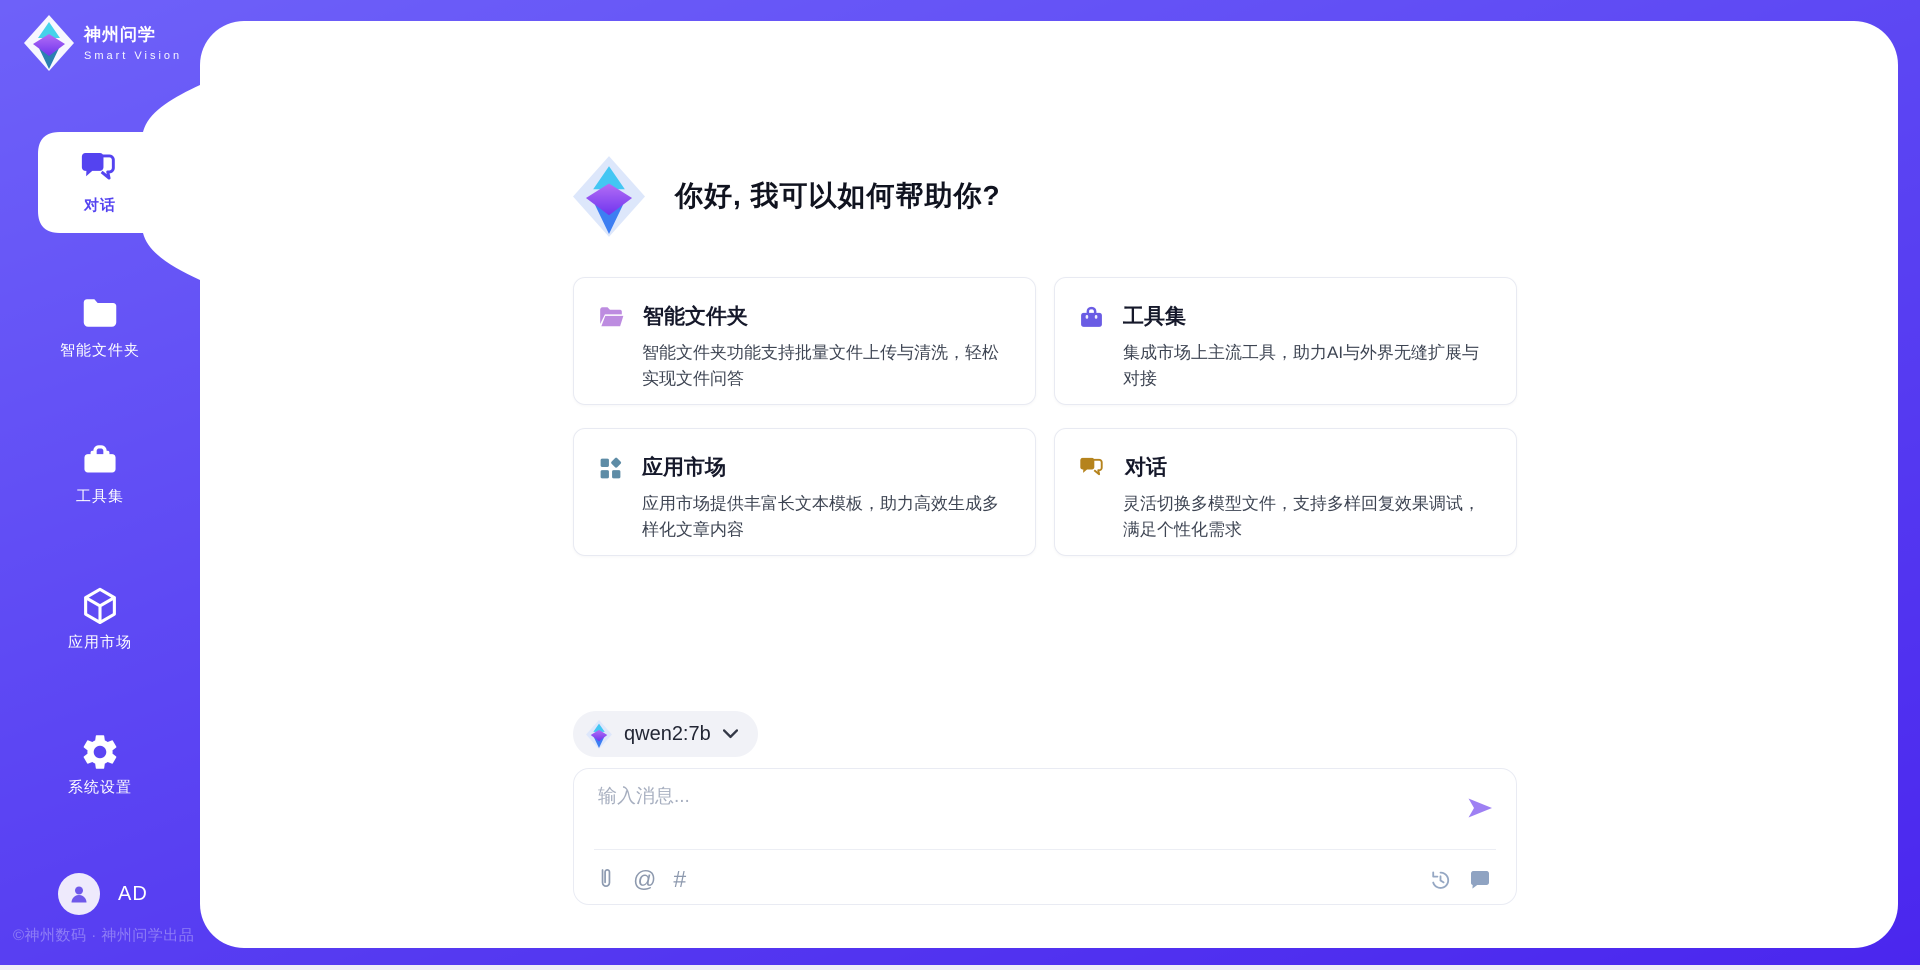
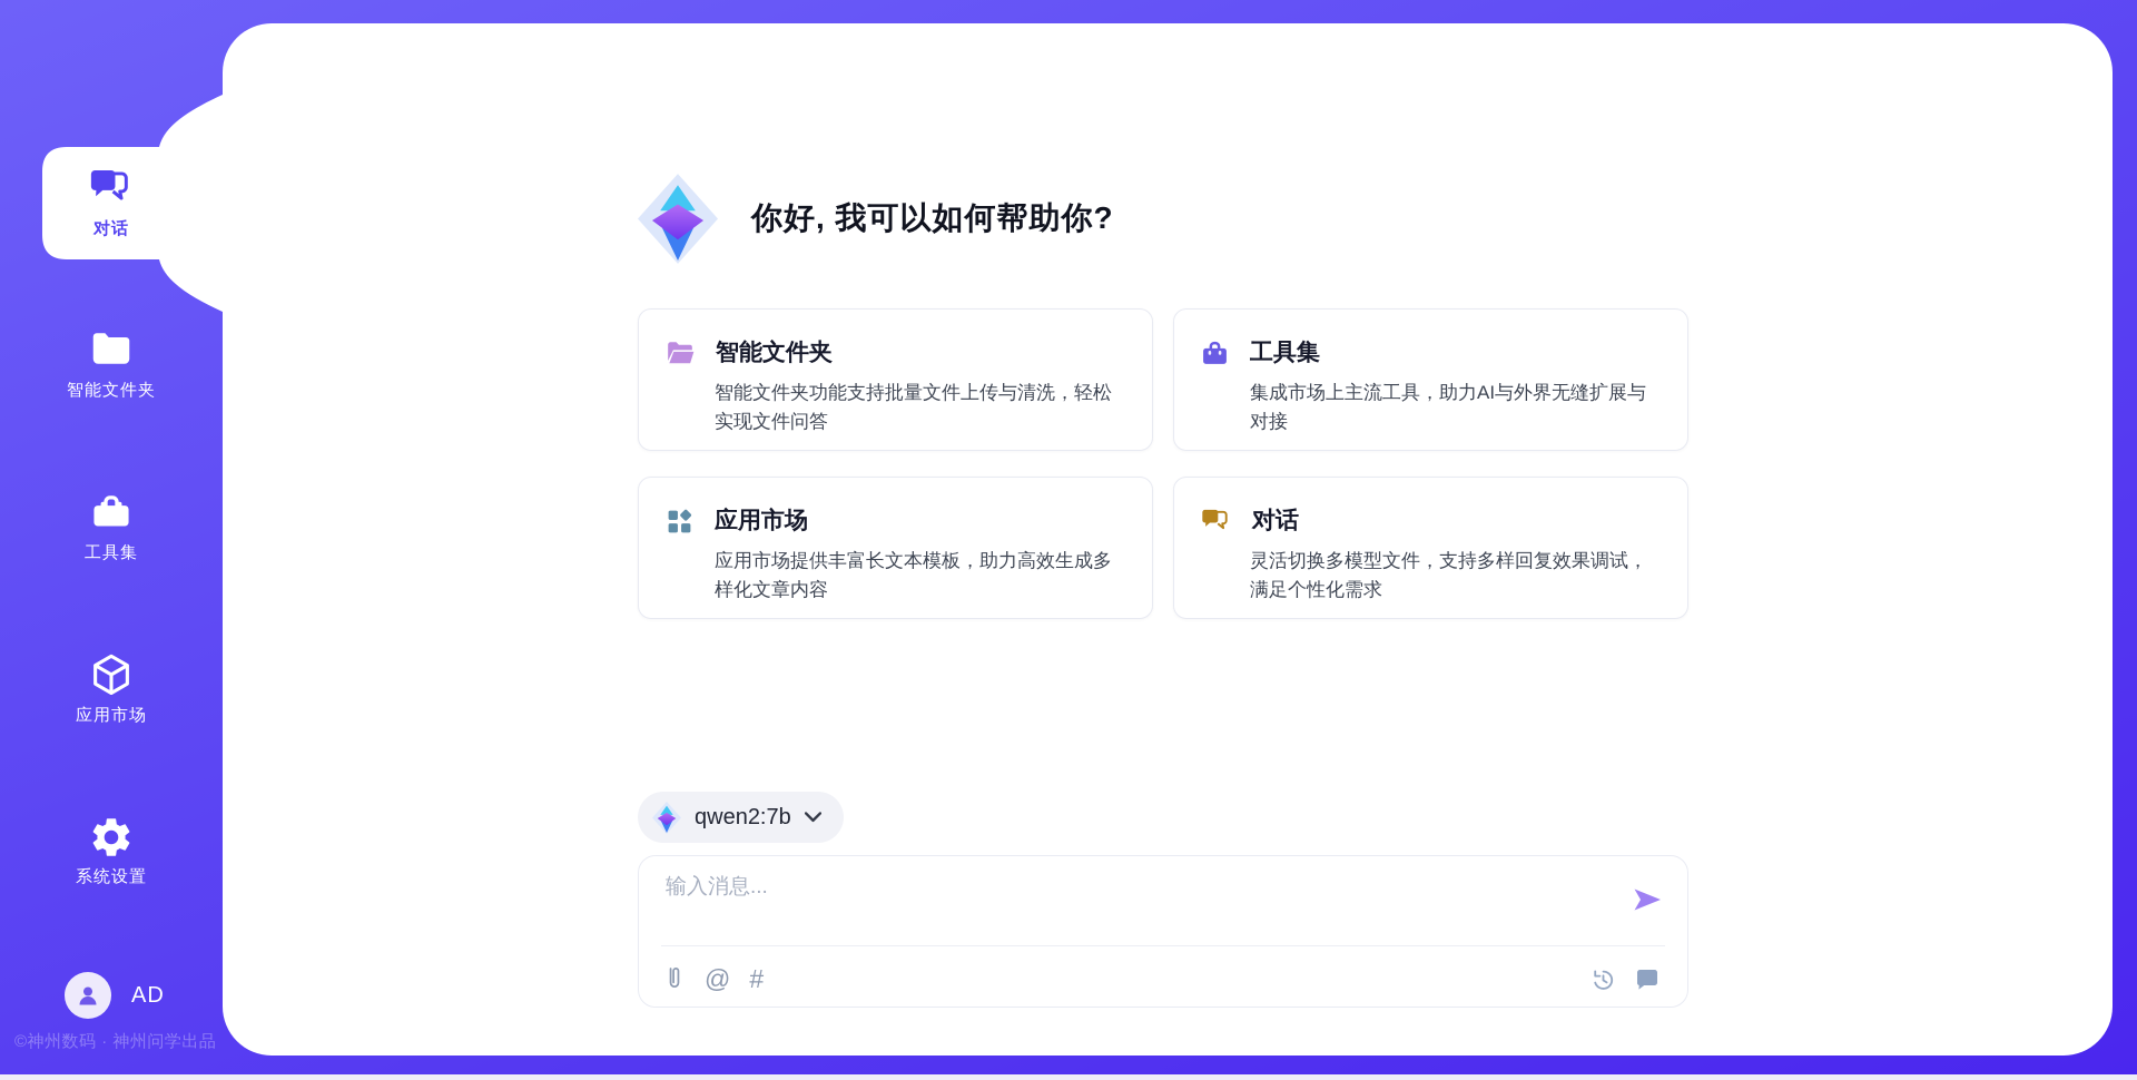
- 神州问学
- Smart Vision
  对话
  智能文件夹
  工具集
  应用市场
  系统设置
  AD
  ©神州数码 · 神州问学出品
  你好, 我可以如何帮助你?
  智能文件夹
  智能文件夹功能支持批量文件上传与清洗，轻松实现文件问答
  工具集
  集成市场上主流工具，助力AI与外界无缝扩展与对接
  应用市场
  应用市场提供丰富长文本模板，助力高效生成多样化文章内容
  对话
  灵活切换多模型文件，支持多样回复效果调试，满足个性化需求
  qwen2:7b
  输入消息...
  @
  #
